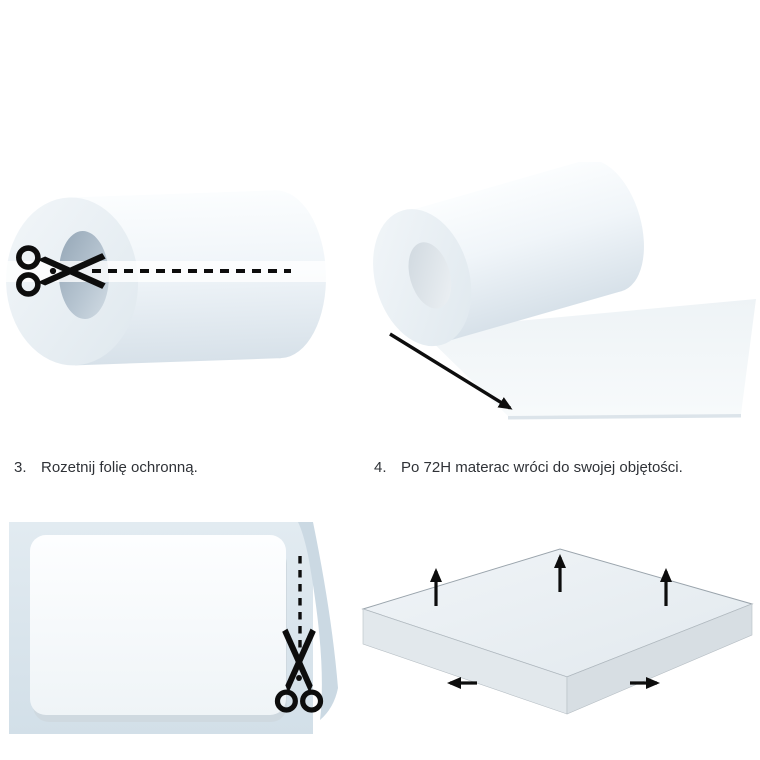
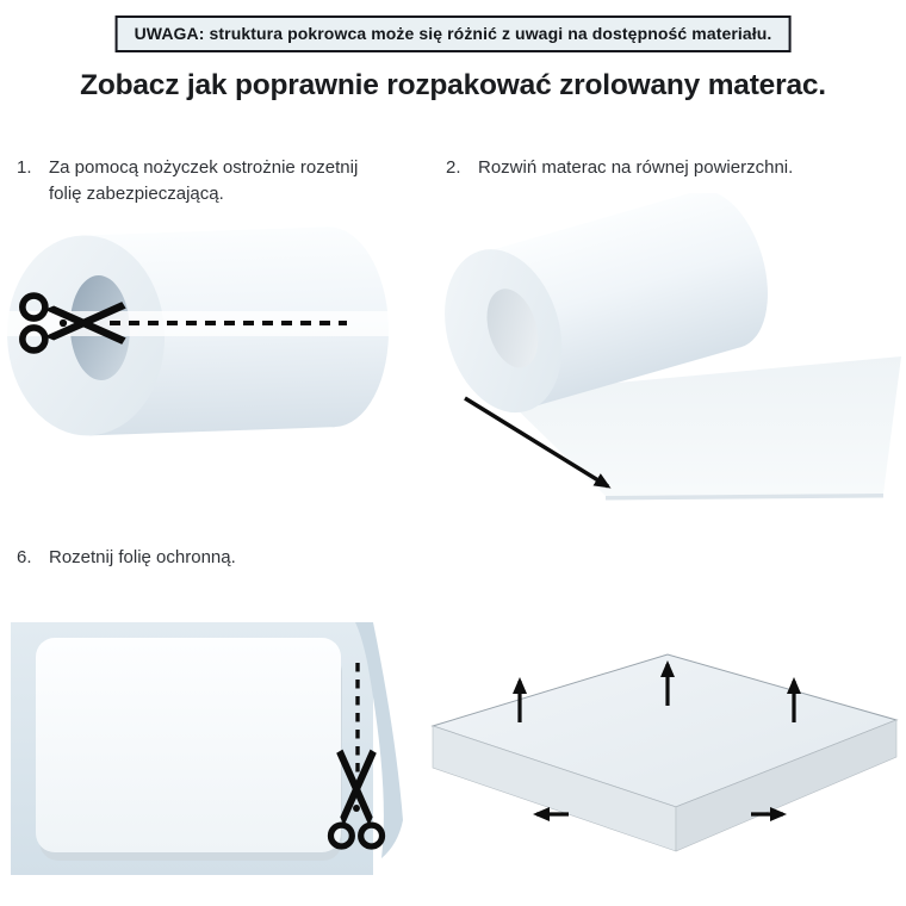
+ UWAGA: struktura pokrowca może się różnić z uwagi na dostępność materiału.
+ Zobacz jak poprawnie rozpakować zrolowany materac.
+ 1.
+ Za pomocą nożyczek ostrożnie rozetnij folię zabezpieczającą.
+ 2.
+ Rozwiń materac na równej powierzchni.
- 3.
+ 6.
  Rozetnij folię ochronną.
- 4.
- Po 72H materac wróci do swojej objętości.
